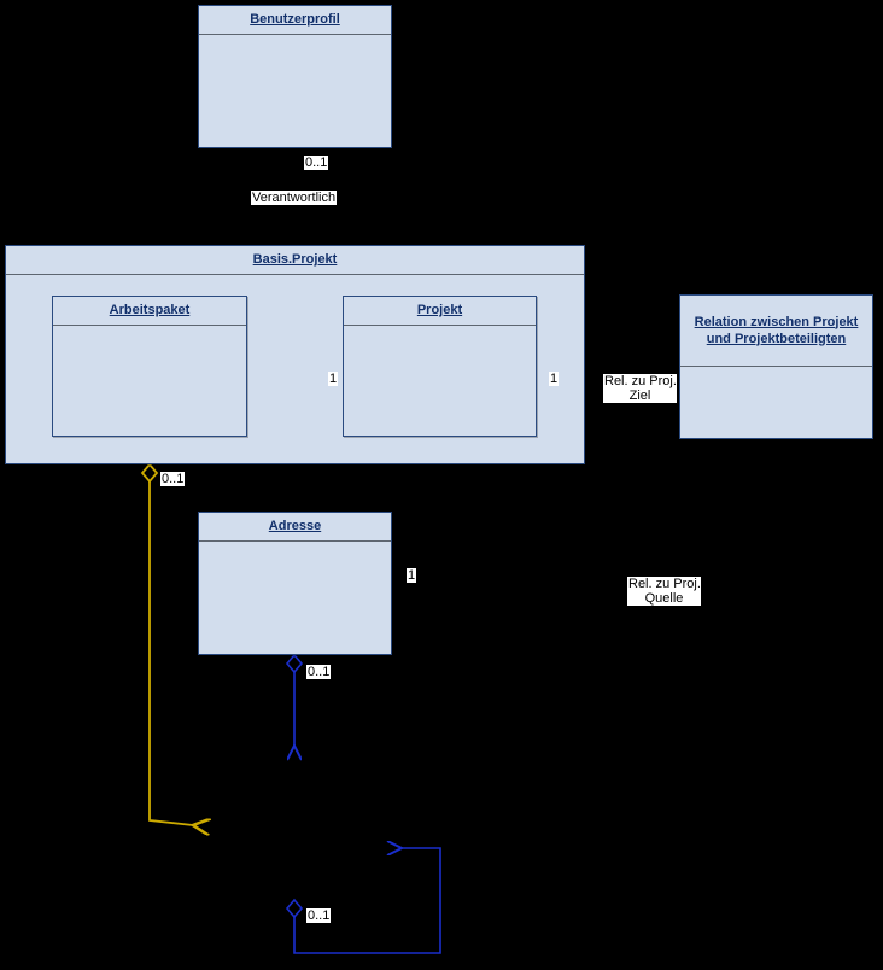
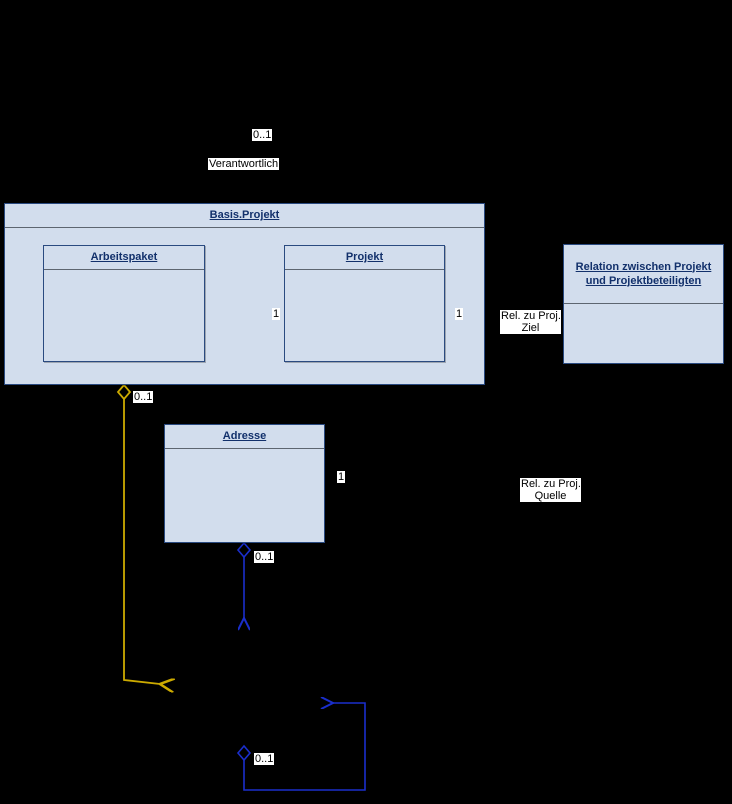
- Benutzerprofil
  0..1
  Verantwortlich
  Basis.Projekt
  Arbeitspaket
  Projekt
  1
  1
  Relation zwischen Projekt und Projektbeteiligten
  Rel. zu Proj.
  Ziel
  Rel. zu Proj.
  Quelle
  0..1
  Adresse
  1
  0..1
  0..1
